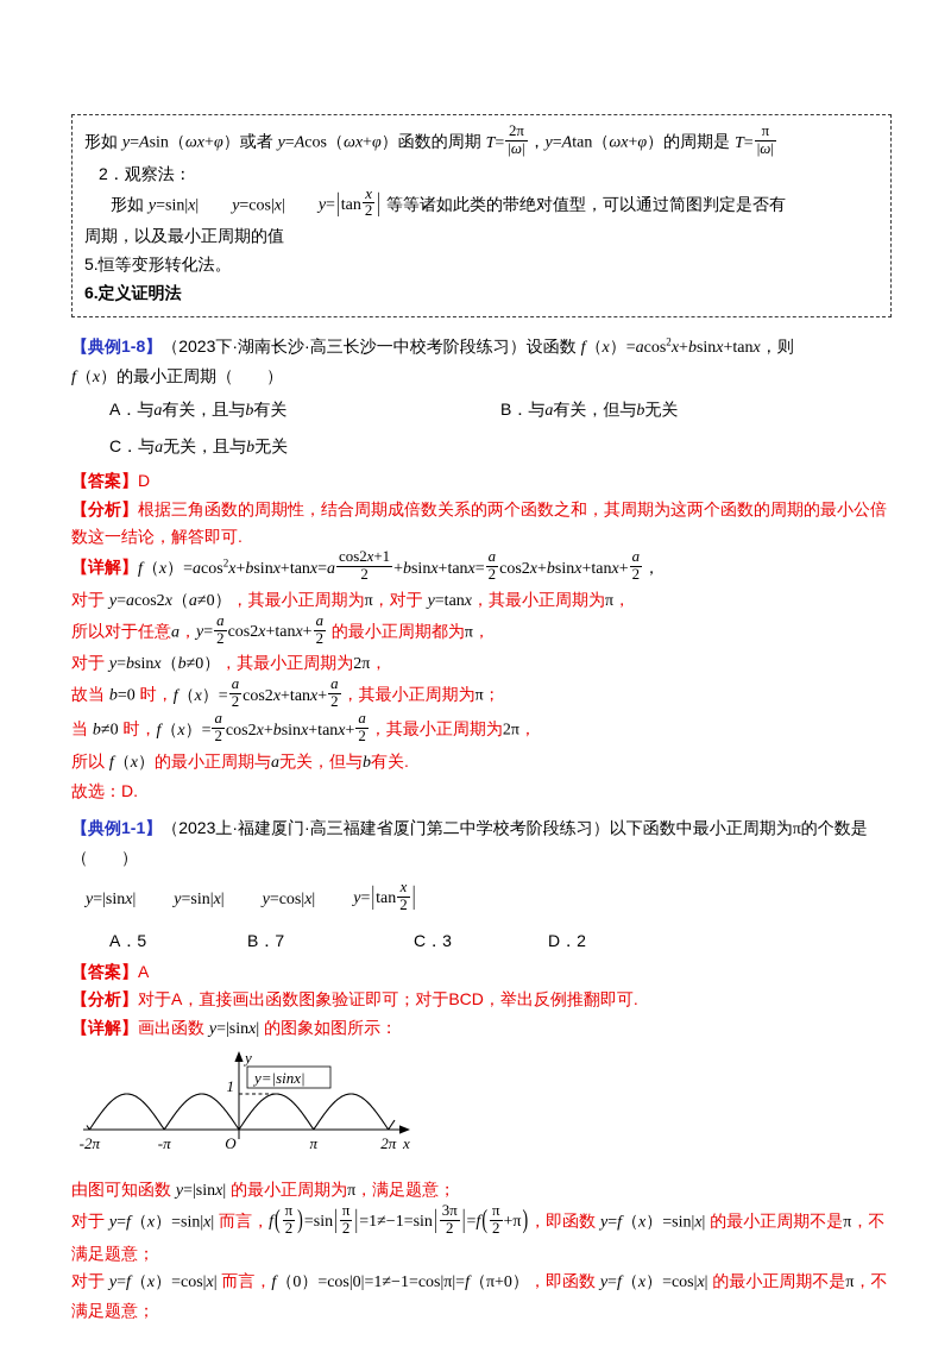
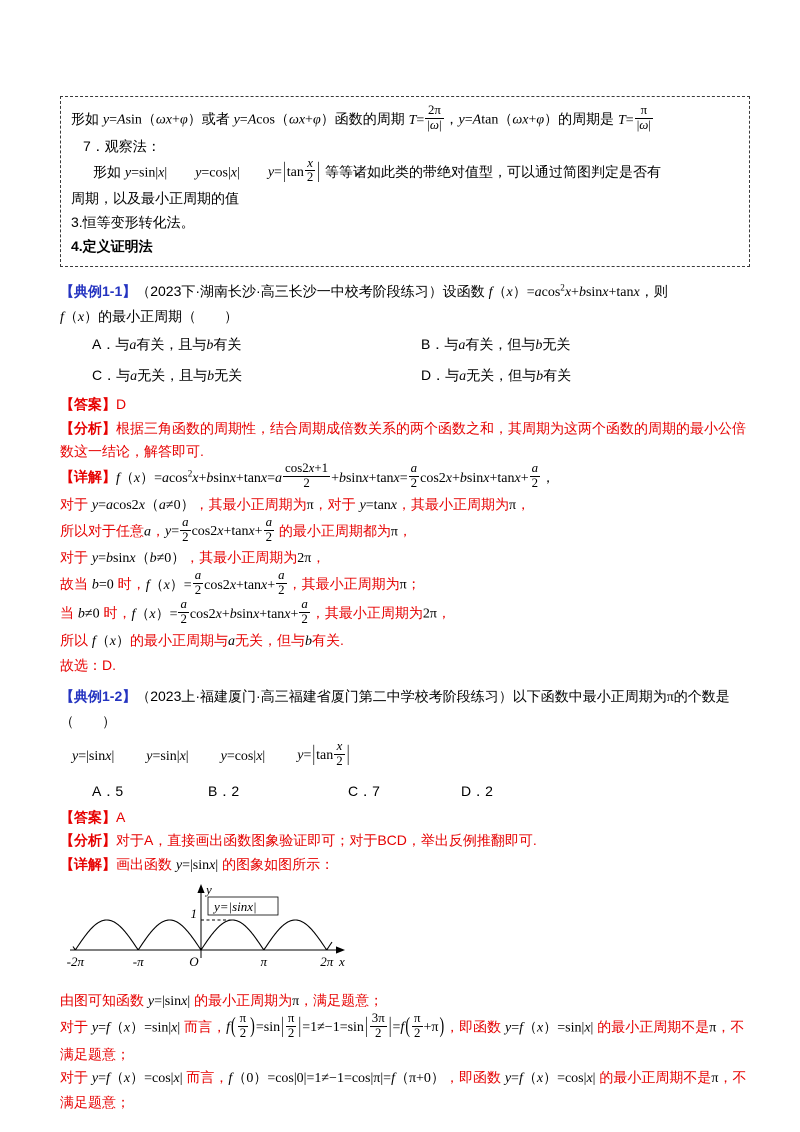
  形如 y=Asin（ωx+φ）或者 y=Acos（ωx+φ）函数的周期 T=
  2π
  |ω|
  ，y=Atan（ωx+φ）的周期是 T=
  π
  |ω|
- 2．观察法：
+ 7．观察法：
  形如 y=sin|x| y=cos|x| y=|tan
  x
  2
  | 等等诸如此类的带绝对值型，可以通过简图判定是否有
  周期，以及最小正周期的值
- 5.恒等变形转化法。
+ 3.恒等变形转化法。
- 6.定义证明法
+ 4.定义证明法
- 【典例1-8】（2023下·湖南长沙·高三长沙一中校考阶段练习）设函数 f（x）=acos2x+bsinx+tanx，则
+ 【典例1-1】（2023下·湖南长沙·高三长沙一中校考阶段练习）设函数 f（x）=acos2x+bsinx+tanx，则
  f（x）的最小正周期（ ）
  A．与a有关，且与b有关
  B．与a有关，但与b无关
  C．与a无关，且与b无关
+ D．与a无关，但与b有关
  【答案】D
  【分析】根据三角函数的周期性，结合周期成倍数关系的两个函数之和，其周期为这两个函数的周期的最小公倍数这一结论，解答即可.
  【详解】f（x）=acos2x+bsinx+tanx=a
  cos2x+1
  2
  +bsinx+tanx=
  a
  2
  cos2x+bsinx+tanx+
  a
  2
  ，
  对于 y=acos2x（a≠0），其最小正周期为π，对于 y=tanx，其最小正周期为π，
  所以对于任意a，y=
  a
  2
  cos2x+tanx+
  a
  2
  的最小正周期都为π，
  对于 y=bsinx（b≠0），其最小正周期为2π，
  故当 b=0 时，f（x）=
  a
  2
  cos2x+tanx+
  a
  2
  ，其最小正周期为π；
  当 b≠0 时，f（x）=
  a
  2
  cos2x+bsinx+tanx+
  a
  2
  ，其最小正周期为2π，
  所以 f（x）的最小正周期与a无关，但与b有关.
  故选：D.
- 【典例1-1】（2023上·福建厦门·高三福建省厦门第二中学校考阶段练习）以下函数中最小正周期为π的个数是（ ）
+ 【典例1-2】（2023上·福建厦门·高三福建省厦门第二中学校考阶段练习）以下函数中最小正周期为π的个数是（ ）
  y=|sinx|
  y=sin|x|
  y=cos|x|
  y=|tan
  x
  2
  |
  A．5
- B．7
+ B．2
- C．3
+ C．7
  D．2
  【答案】A
  【分析】对于A，直接画出函数图象验证即可；对于BCD，举出反例推翻即可.
  【详解】画出函数 y=|sinx| 的图象如图所示：
  y=|sinx|
  1
  x
  y
  -2π
  -π
  O
  π
  2π
  由图可知函数 y=|sinx| 的最小正周期为π，满足题意；
  对于 y=f（x）=sin|x| 而言，f(
  π
  2
  )=sin|
  π
  2
  |=1≠−1=sin|
  3π
  2
  |=f(
  π
  2
  +π)，即函数 y=f（x）=sin|x| 的最小正周期不是π，不满足题意；
  对于 y=f（x）=cos|x| 而言，f（0）=cos|0|=1≠−1=cos|π|=f（π+0），即函数 y=f（x）=cos|x| 的最小正周期不是π，不满足题意；
